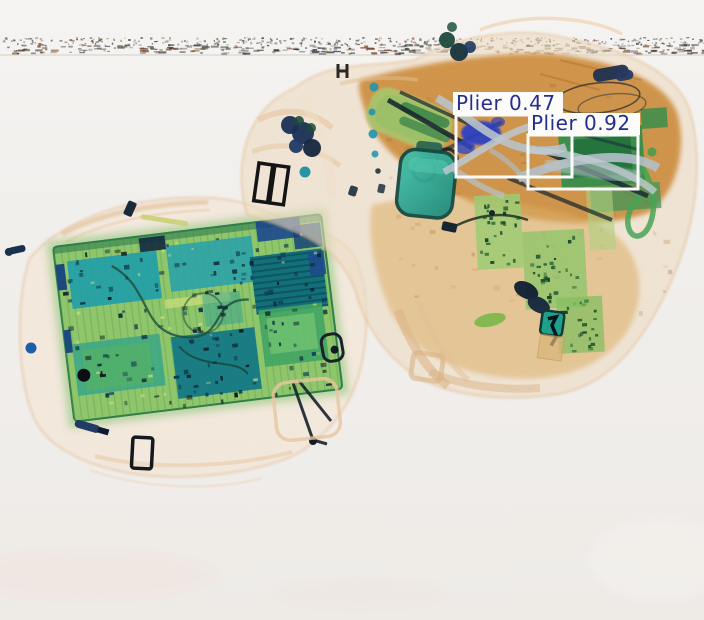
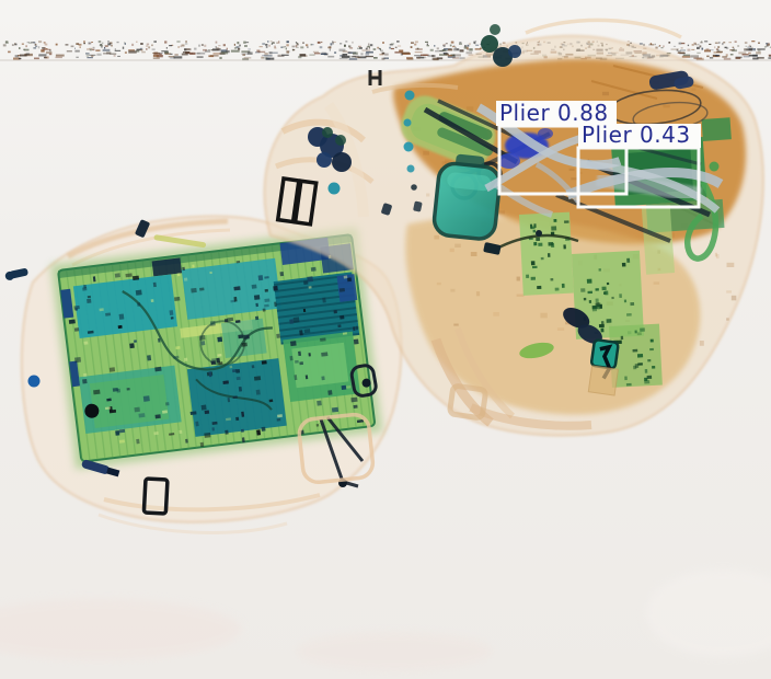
- Plier 0.47
+ Plier 0.88
- Plier 0.92
+ Plier 0.43
